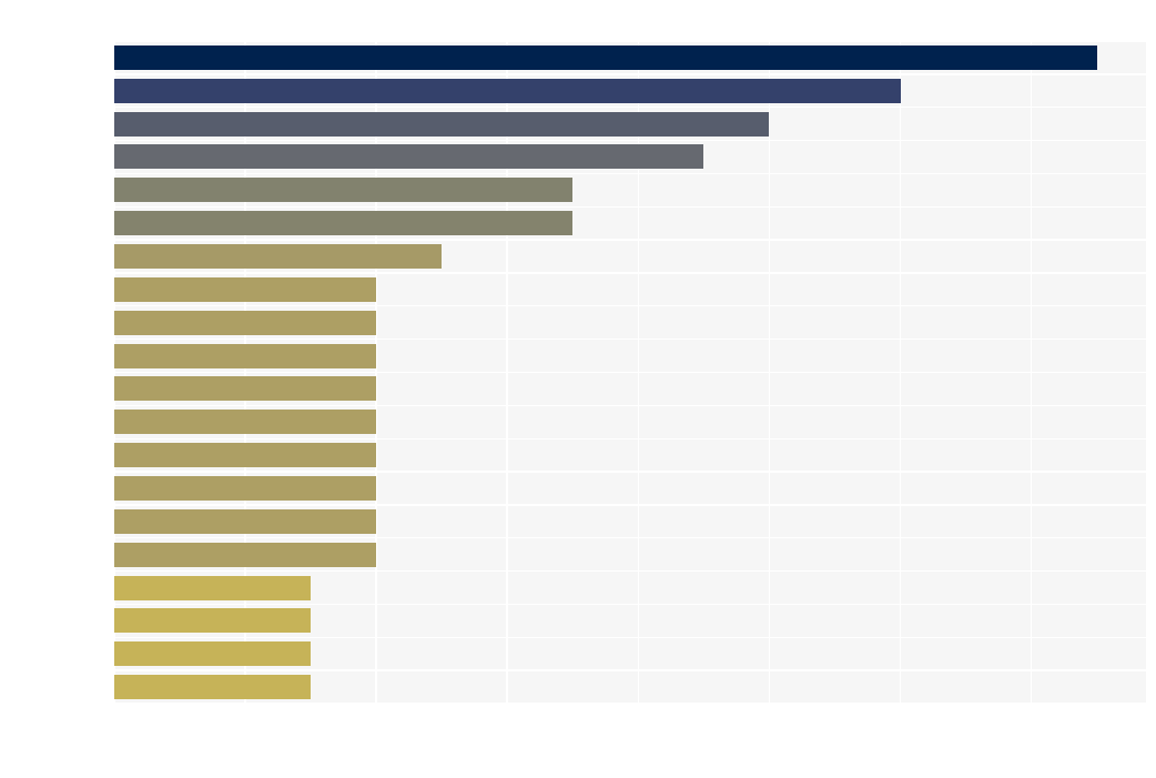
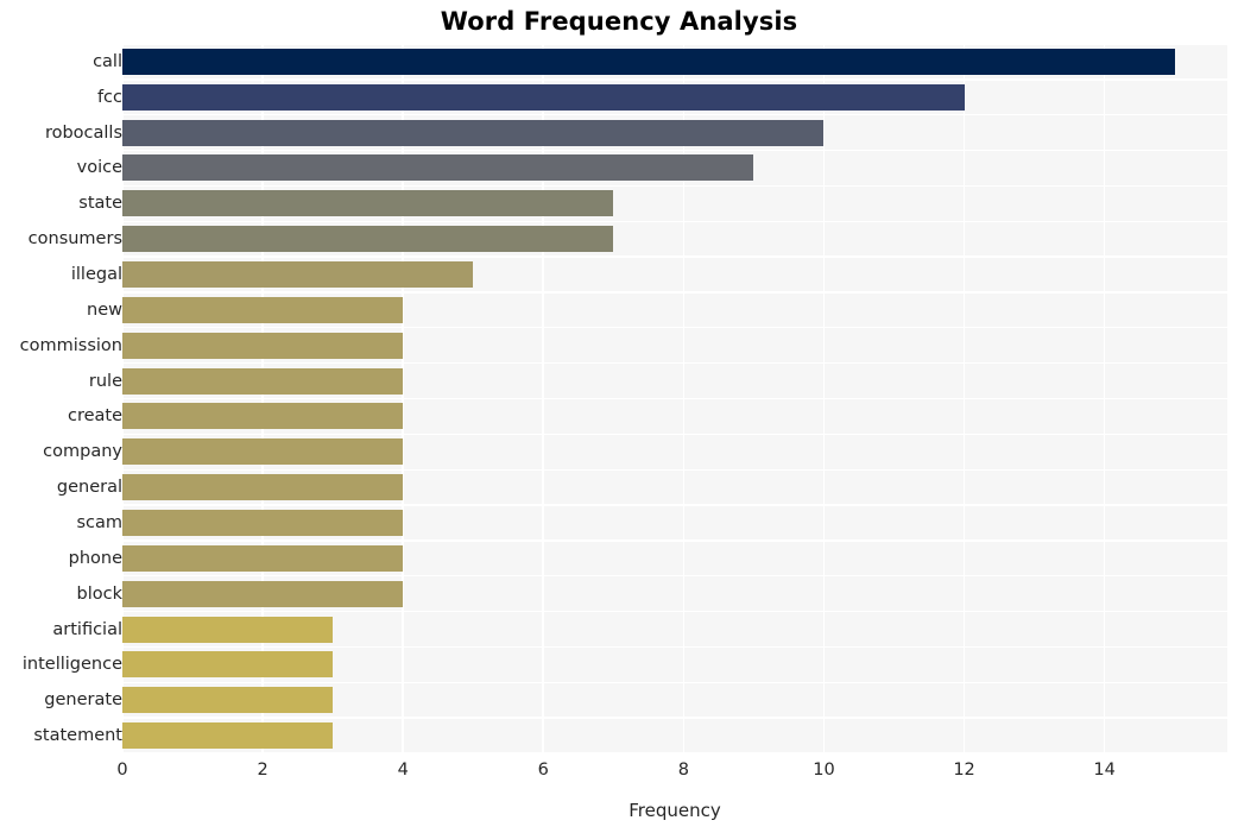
+ Word Frequency Analysis
+ call
+ fcc
+ robocalls
+ voice
+ state
+ consumers
+ illegal
+ new
+ commission
+ rule
+ create
+ company
+ general
+ scam
+ phone
+ block
+ artificial
+ intelligence
+ generate
+ statement
+ 0
+ 2
+ 4
+ 6
+ 8
+ 10
+ 12
+ 14
+ Frequency
